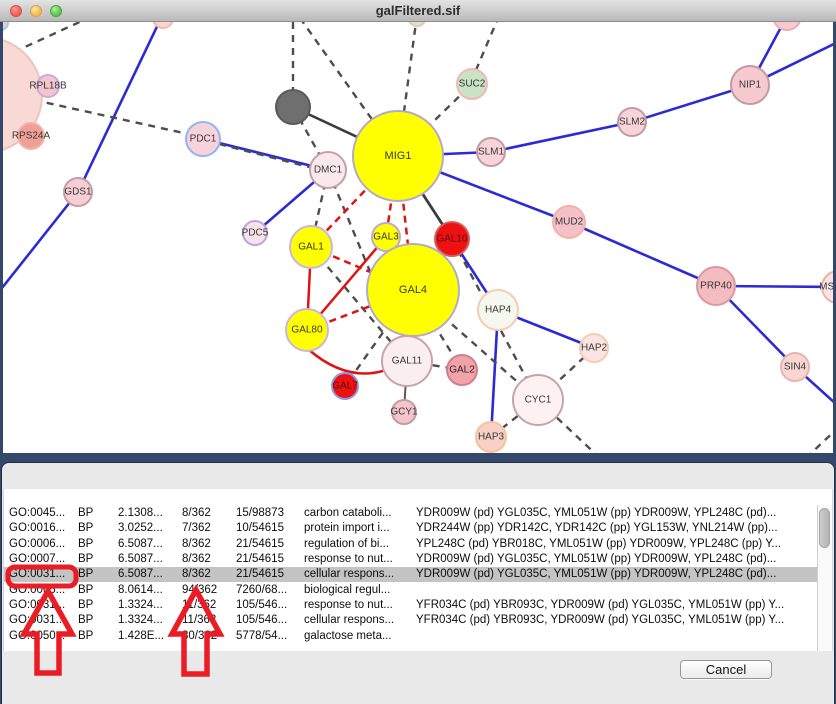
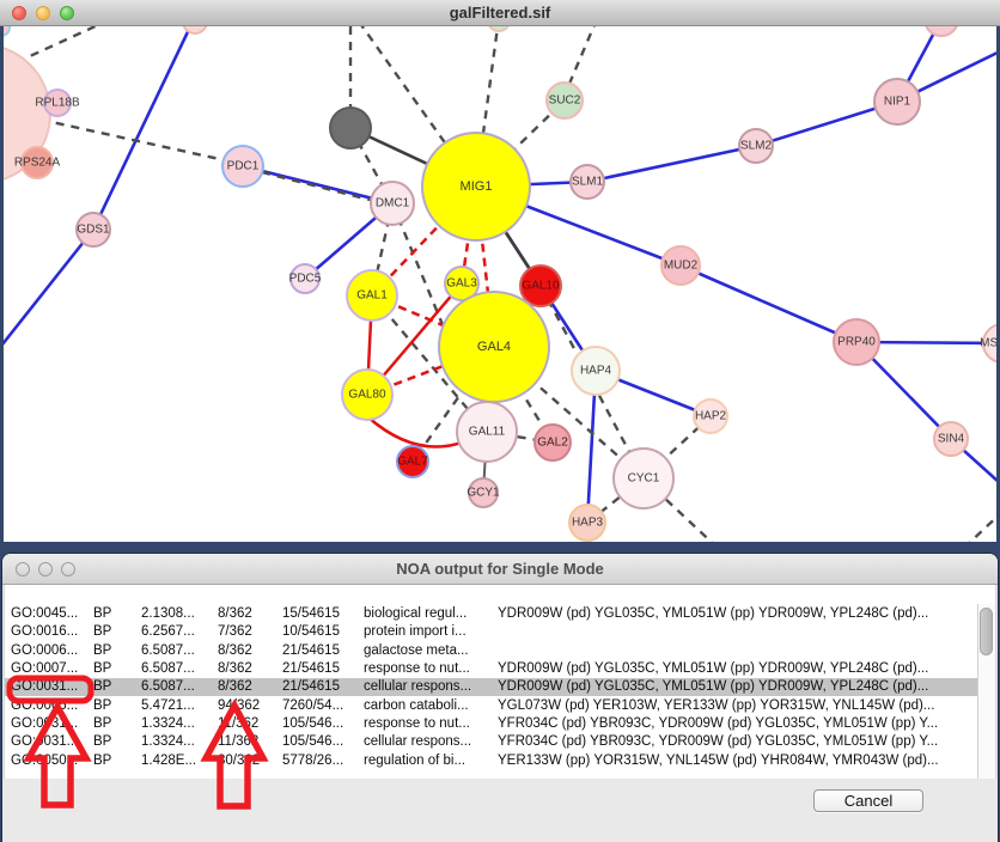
  galFiltered.sif
  RPL18B
  RPS24A
  GDS1
  PDC1
  DMC1
  MIG1
  SUC2
  SLM1
  SLM2
  NIP1
  MUD2
  PDC5
  GAL1
  GAL3
  GAL10
  GAL4
  GAL80
  GAL11
  GAL2
  GAL7
  GCY1
  HAP4
  HAP2
  CYC1
  HAP3
  PRP40
  SIN4
+ NOA output for Single Mode
  GO:0045...
  BP
  2.1308...
  8/362
- 15/98873
+ 15/54615
- carbon cataboli...
+ biological regul...
  YDR009W (pd) YGL035C, YML051W (pp) YDR009W, YPL248C (pd)...
  GO:0016...
  BP
- 3.0252...
+ 6.2567...
  7/362
  10/54615
  protein import i...
- YDR244W (pp) YDR142C, YDR142C (pp) YGL153W, YNL214W (pp)...
  GO:0006...
  BP
  6.5087...
  8/362
  21/54615
- regulation of bi...
+ galactose meta...
- YPL248C (pd) YBR018C, YML051W (pp) YDR009W, YPL248C (pp) Y...
  GO:0007...
  BP
  6.5087...
  8/362
  21/54615
  response to nut...
  YDR009W (pd) YGL035C, YML051W (pp) YDR009W, YPL248C (pd)...
  GO:0031...
  BP
  6.5087...
  8/362
  21/54615
  cellular respons...
  YDR009W (pd) YGL035C, YML051W (pp) YDR009W, YPL248C (pd)...
  GO:005...
  BP
- 8.0614...
+ 5.4721...
  94362
- 7260/68...
+ 7260/54...
- biological regul...
+ carbon cataboli...
+ YGL073W (pd) YER103W, YER133W (pp) YOR315W, YNL145W (pd)...
  GO:031..
  BP
  1.3324...
  105/546...
  response to nut...
  YFR034C (pd) YBR093C, YDR009W (pd) YGL035C, YML051W (pp) Y...
  GO031..
  BP
  1.3324...
  11/36
  105/546...
  cellular respons...
  YFR034C (pd) YBR093C, YDR009W (pd) YGL035C, YML051W (pp) Y...
  BP
  1.428E...
- 5778/54...
+ 5778/26...
- galactose meta...
+ regulation of bi...
+ YER133W (pp) YOR315W, YNL145W (pd) YHR084W, YMR043W (pd)...
  Cancel
